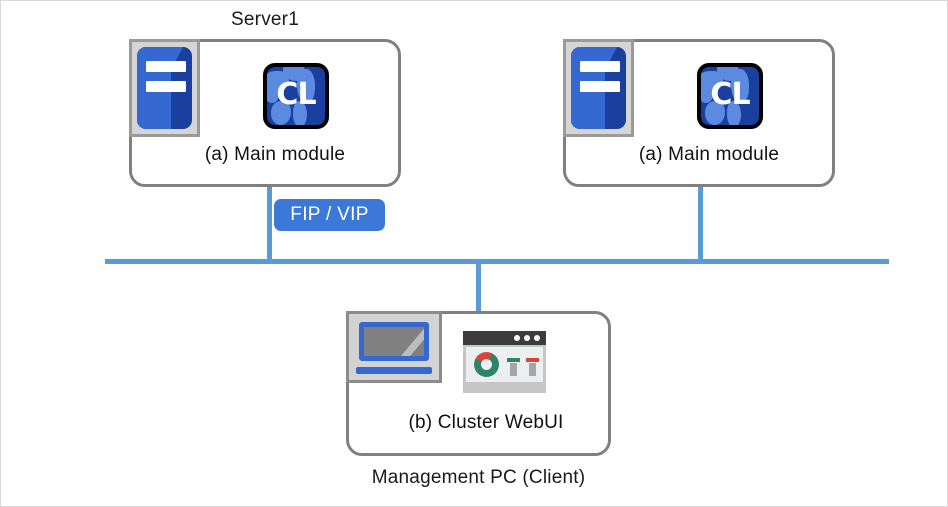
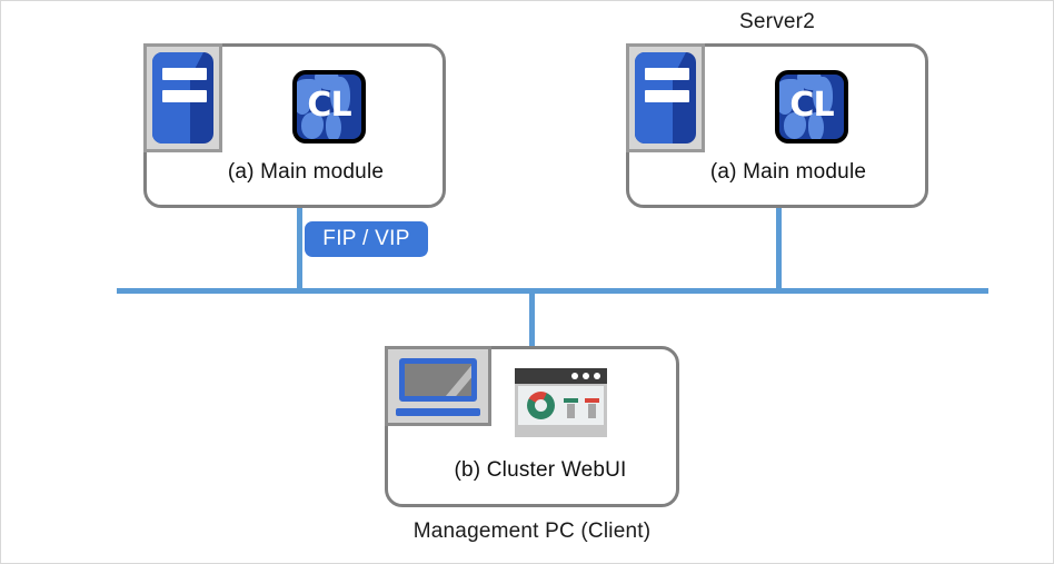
- Server1
  CL
  (a) Main module
+ Server2
  CL
  (a) Main module
  FIP / VIP
  (b) Cluster WebUI
  Management PC (Client)
